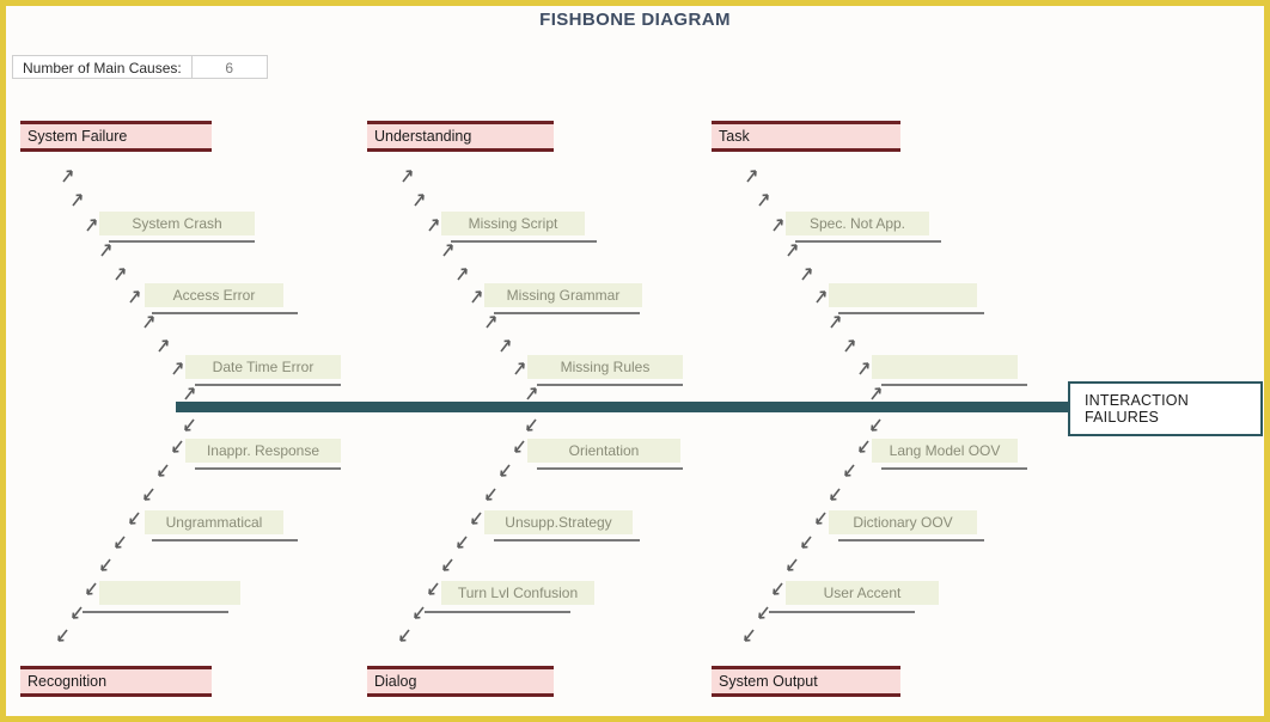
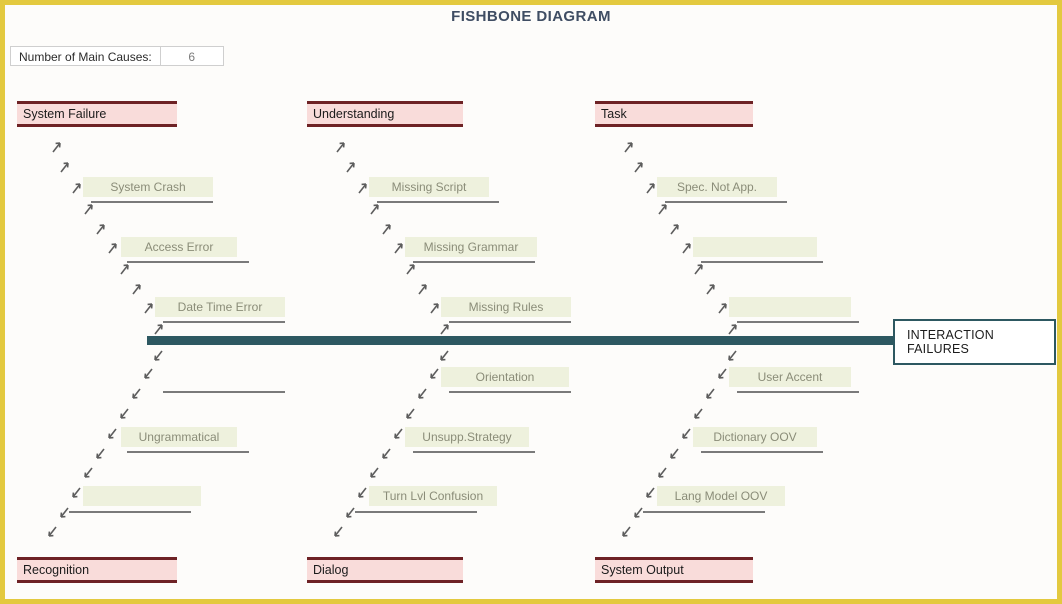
  FISHBONE DIAGRAM
  Number of Main Causes:
  6
  INTERACTION FAILURES
  System Failure
  System Crash
  Access Error
  Date Time Error
  Understanding
  Missing Script
  Missing Grammar
  Missing Rules
  Task
  Spec. Not App.
- Inappr. Response
  Ungrammatical
  Recognition
  Orientation
  Unsupp.Strategy
  Turn Lvl Confusion
  Dialog
- Lang Model OOV
+ User Accent
  Dictionary OOV
- User Accent
+ Lang Model OOV
  System Output
